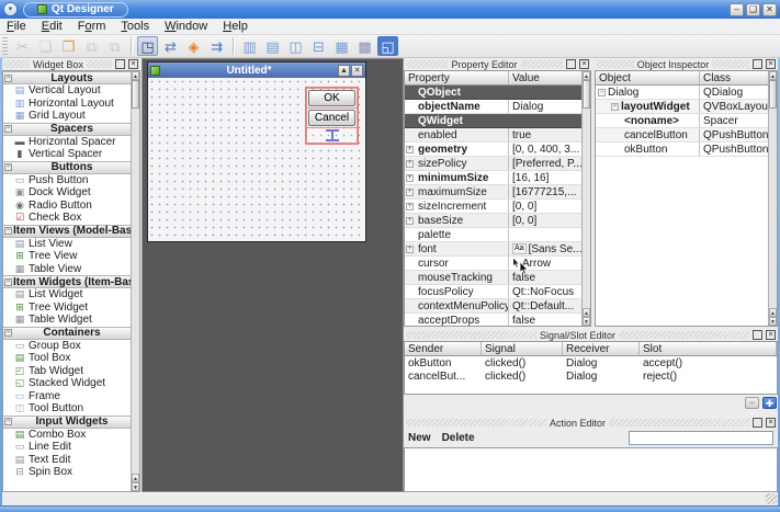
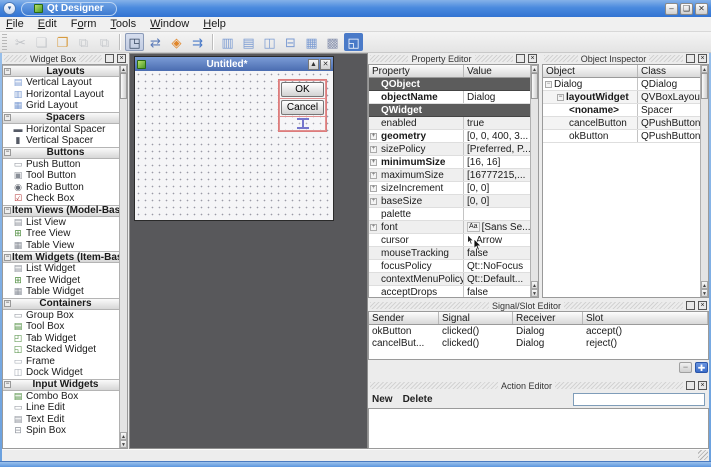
  Qt Designer
  –
  ❑
  ✕
  File
  Edit
  Form
  Tools
  Window
  Help
  ✂
  ❏
  ❐
  ⧉
  ⧉
  ◳
  ⇄
  ◈
  ⇉
  ▥
  ▤
  ◫
  ⊟
  ▦
  ▩
  ◱
  Widget Box
  Layouts
  ▤
  Vertical Layout
  ▥
  Horizontal Layout
  ▦
  Grid Layout
  Spacers
  ▬
  Horizontal Spacer
  ▮
  Vertical Spacer
  Buttons
  ▭
  Push Button
  ▣
- Dock Widget
+ Tool Button
  ◉
  Radio Button
  ☑
  Check Box
  Item Views (Model-Bas
  ▤
  List View
  ⊞
  Tree View
  ▦
  Table View
  Item Widgets (Item-Ba
  ▤
  List Widget
  ⊞
  Tree Widget
  ▦
  Table Widget
  Containers
  ▭
  Group Box
  ▤
  Tool Box
  ◰
  Tab Widget
  ◱
  Stacked Widget
  ▭
  Frame
  ◫
- Tool Button
+ Dock Widget
  Input Widgets
  ▤
  Combo Box
  ▭
  Line Edit
  ▤
  Text Edit
  ⊟
  Spin Box
  Untitled*
  OK
  Cancel
  Property Editor
  Property
  Value
  QObject
  objectName
  Dialog
  QWidget
  enabled
  true
  geometry
  [0, 0, 400, 3...
  sizePolicy
  [Preferred, P..
  minimumSize
  [16, 16]
  maximumSize
  [16777215,...
  sizeIncrement
  [0, 0]
  baseSize
  [0, 0]
  palette
  font
  [Sans Se..
  cursor
  Arrow
  mouseTracking
  false
  focusPolicy
  Qt::NoFocus
  contextMenuPolicy
  Qt::Default...
  acceptDrops
  false
  Object Inspector
  Object
  Class
  Dialog
  QDialog
  layoutWidget
  QVBoxLayou
  <noname>
  Spacer
  cancelButton
  QPushButton
  okButton
  QPushButton
  Signal/Slot Editor
  Sender
  Signal
  Receiver
  Slot
  okButton
  clicked()
  Dialog
  accept()
  cancelBut...
  clicked()
  Dialog
  reject()
  −
  ✚
  Action Editor
  New
  Delete
